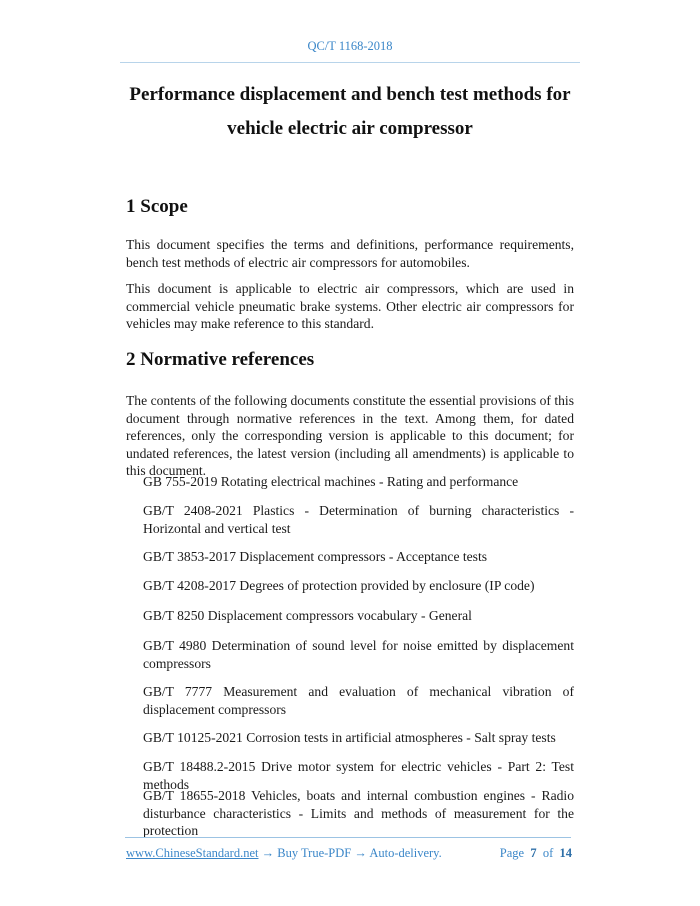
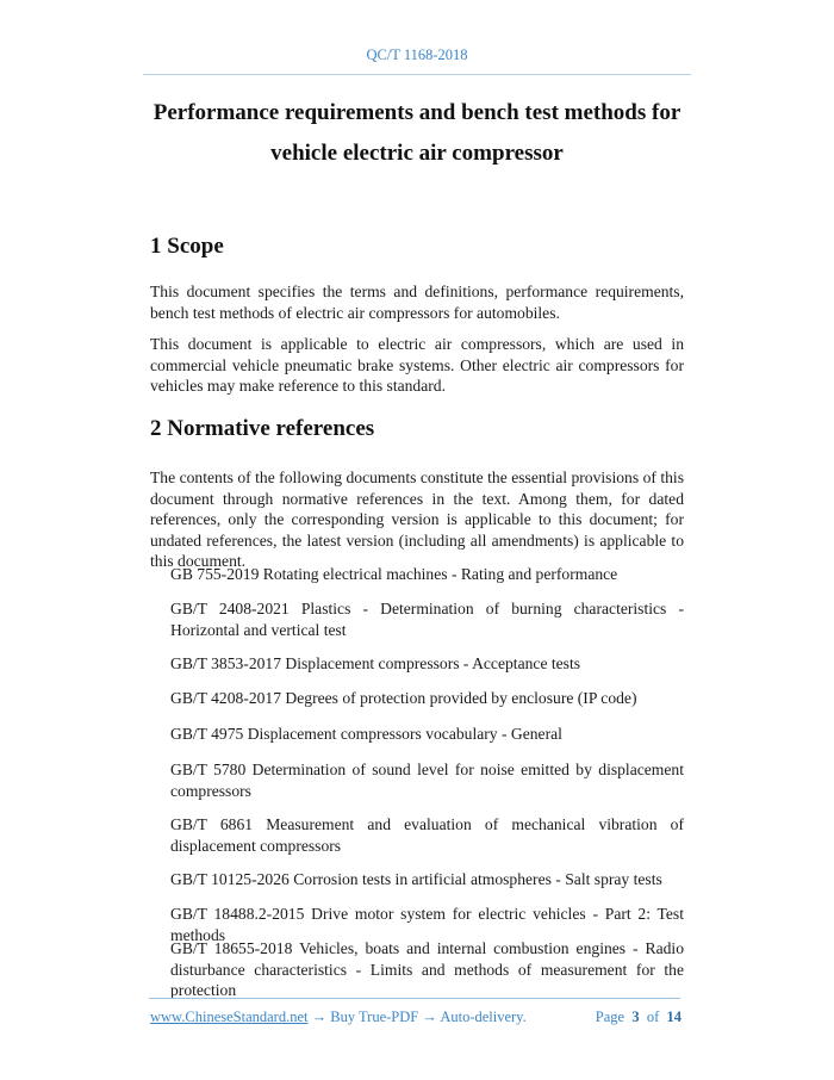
  QC/T 1168-2018
- Performance displacement and bench test methods for
+ Performance requirements and bench test methods for
  vehicle electric air compressor
  1 Scope
  This document specifies the terms and definitions, performance requirements, bench test methods of electric air compressors for automobiles.
  This document is applicable to electric air compressors, which are used in commercial vehicle pneumatic brake systems. Other electric air compressors for vehicles may make reference to this standard.
  2 Normative references
  The contents of the following documents constitute the essential provisions of this document through normative references in the text. Among them, for dated references, only the corresponding version is applicable to this document; for undated references, the latest version (including all amendments) is applicable to this document.
  GB 755-2019 Rotating electrical machines - Rating and performance
  GB/T 2408-2021 Plastics - Determination of burning characteristics - Horizontal and vertical test
  GB/T 3853-2017 Displacement compressors - Acceptance tests
  GB/T 4208-2017 Degrees of protection provided by enclosure (IP code)
- GB/T 8250 Displacement compressors vocabulary - General
+ GB/T 4975 Displacement compressors vocabulary - General
- GB/T 4980 Determination of sound level for noise emitted by displacement compressors
+ GB/T 5780 Determination of sound level for noise emitted by displacement compressors
- GB/T 7777 Measurement and evaluation of mechanical vibration of displacement compressors
+ GB/T 6861 Measurement and evaluation of mechanical vibration of displacement compressors
- GB/T 10125-2021 Corrosion tests in artificial atmospheres - Salt spray tests
+ GB/T 10125-2026 Corrosion tests in artificial atmospheres - Salt spray tests
  GB/T 18488.2-2015 Drive motor system for electric vehicles - Part 2: Test methods
  GB/T 18655-2018 Vehicles, boats and internal combustion engines - Radio disturbance characteristics - Limits and methods of measurement for the protection
  www.ChineseStandard.net → Buy True-PDF → Auto-delivery.
- Page 7 of 14
+ Page 3 of 14
